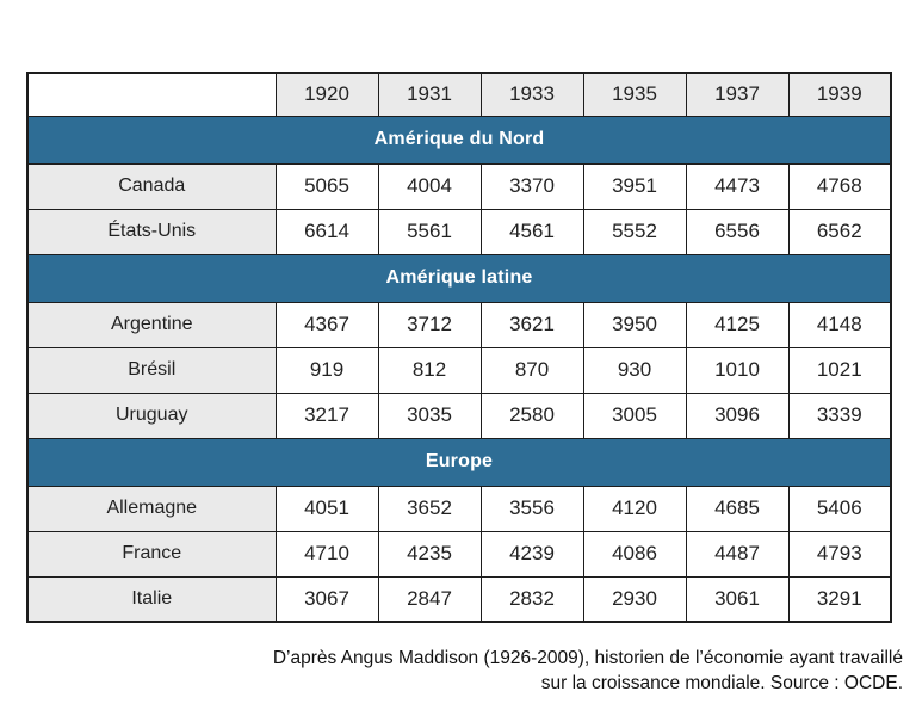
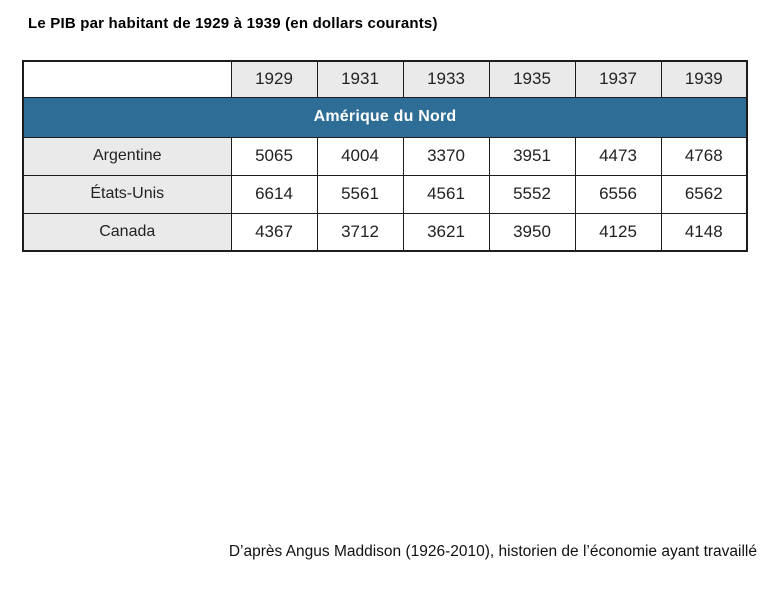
+ Le PIB par habitant de 1929 à 1939 (en dollars courants)
- 	1920	1931	1933	1935	1937	1939
+ 	1929	1931	1933	1935	1937	1939
  Amérique du Nord
- Canada	5065	4004	3370	3951	4473	4768
+ Argentine	5065	4004	3370	3951	4473	4768
  États-Unis	6614	5561	4561	5552	6556	6562
- Amérique latine
- Argentine	4367	3712	3621	3950	4125	4148
+ Canada	4367	3712	3621	3950	4125	4148
- Brésil	919	812	870	930	1010	1021
- Uruguay	3217	3035	2580	3005	3096	3339
- Europe
- Allemagne	4051	3652	3556	4120	4685	5406
- France	4710	4235	4239	4086	4487	4793
- Italie	3067	2847	2832	2930	3061	3291
- D’après Angus Maddison (1926-2009), historien de l’économie ayant travaillé
+ D’après Angus Maddison (1926-2010), historien de l’économie ayant travaillé
- sur la croissance mondiale. Source : OCDE.
